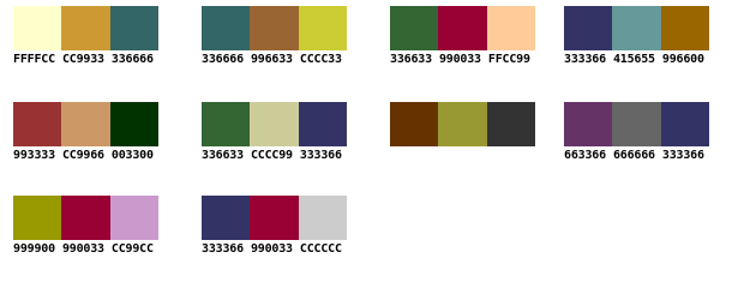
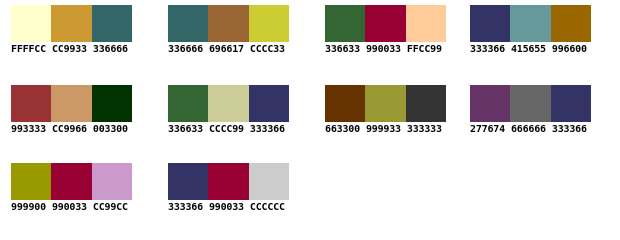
  FFFFCC
  CC9933
  336666
  336666
- 996633
+ 696617
  CCCC33
  336633
  990033
  FFCC99
  333366
  415655
  996600
  993333
  CC9966
  003300
  336633
  CCCC99
  333366
+ 663300
+ 999933
+ 333333
- 663366
+ 277674
  666666
  333366
  999900
  990033
  CC99CC
  333366
  990033
  CCCCCC
